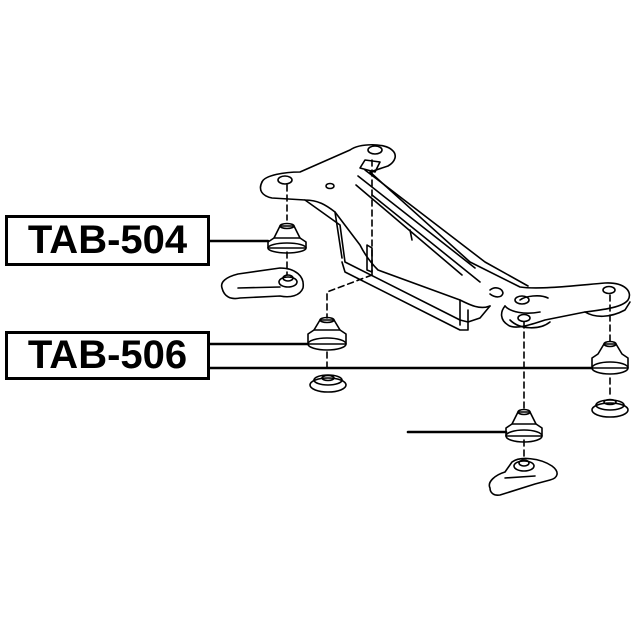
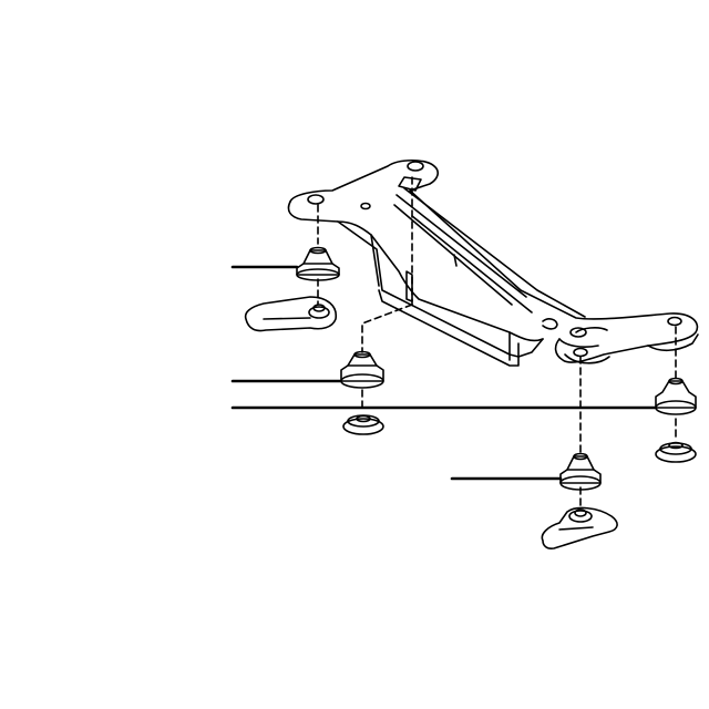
- TAB-504
- TAB-506
